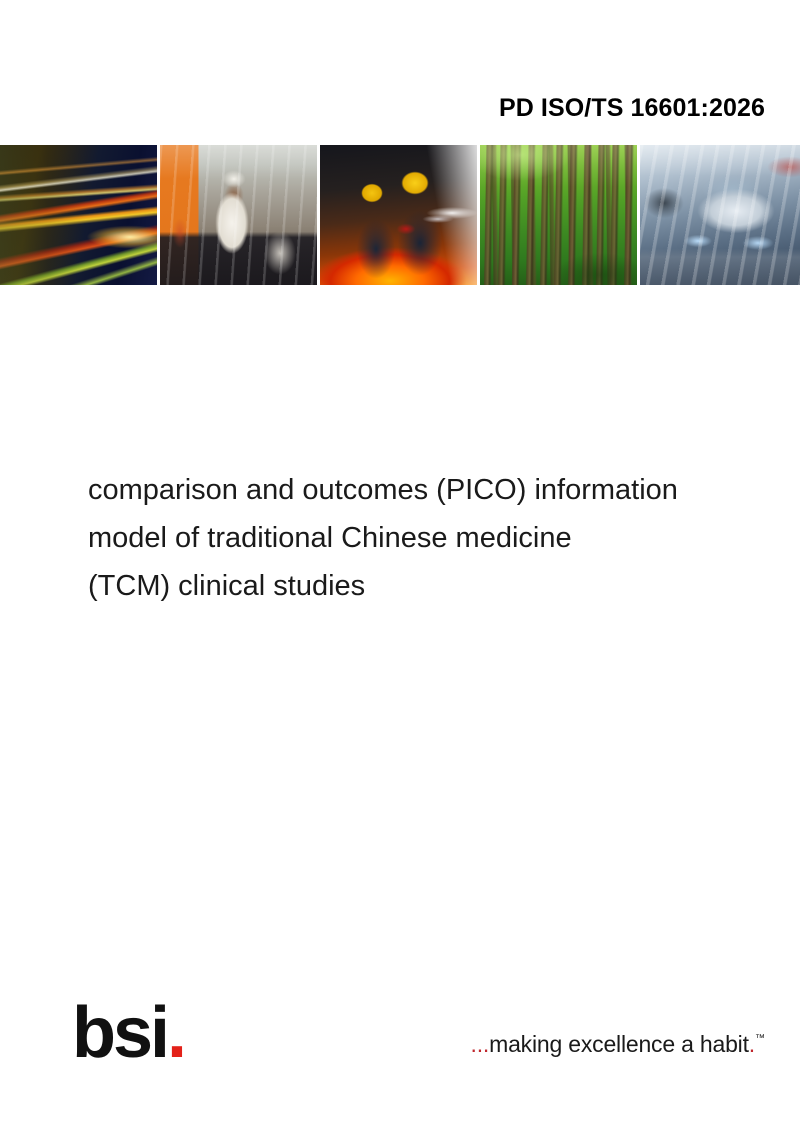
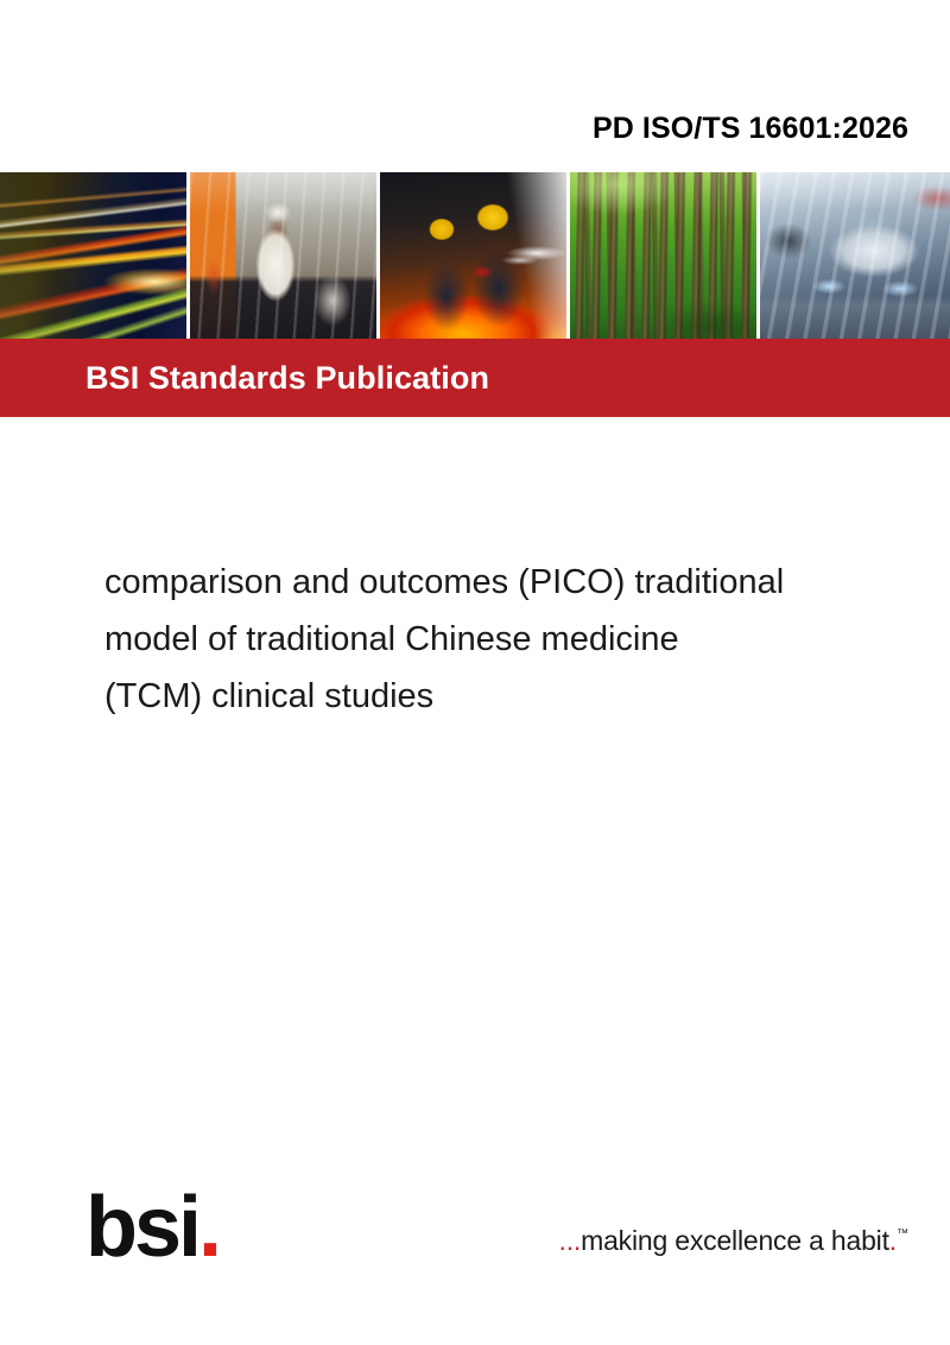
  PD ISO/TS 16601:2026
+ BSI Standards Publication
- comparison and outcomes (PICO) information
+ comparison and outcomes (PICO) traditional
  model of traditional Chinese medicine
  (TCM) clinical studies
  bsi.
  ...making excellence a habit.™
